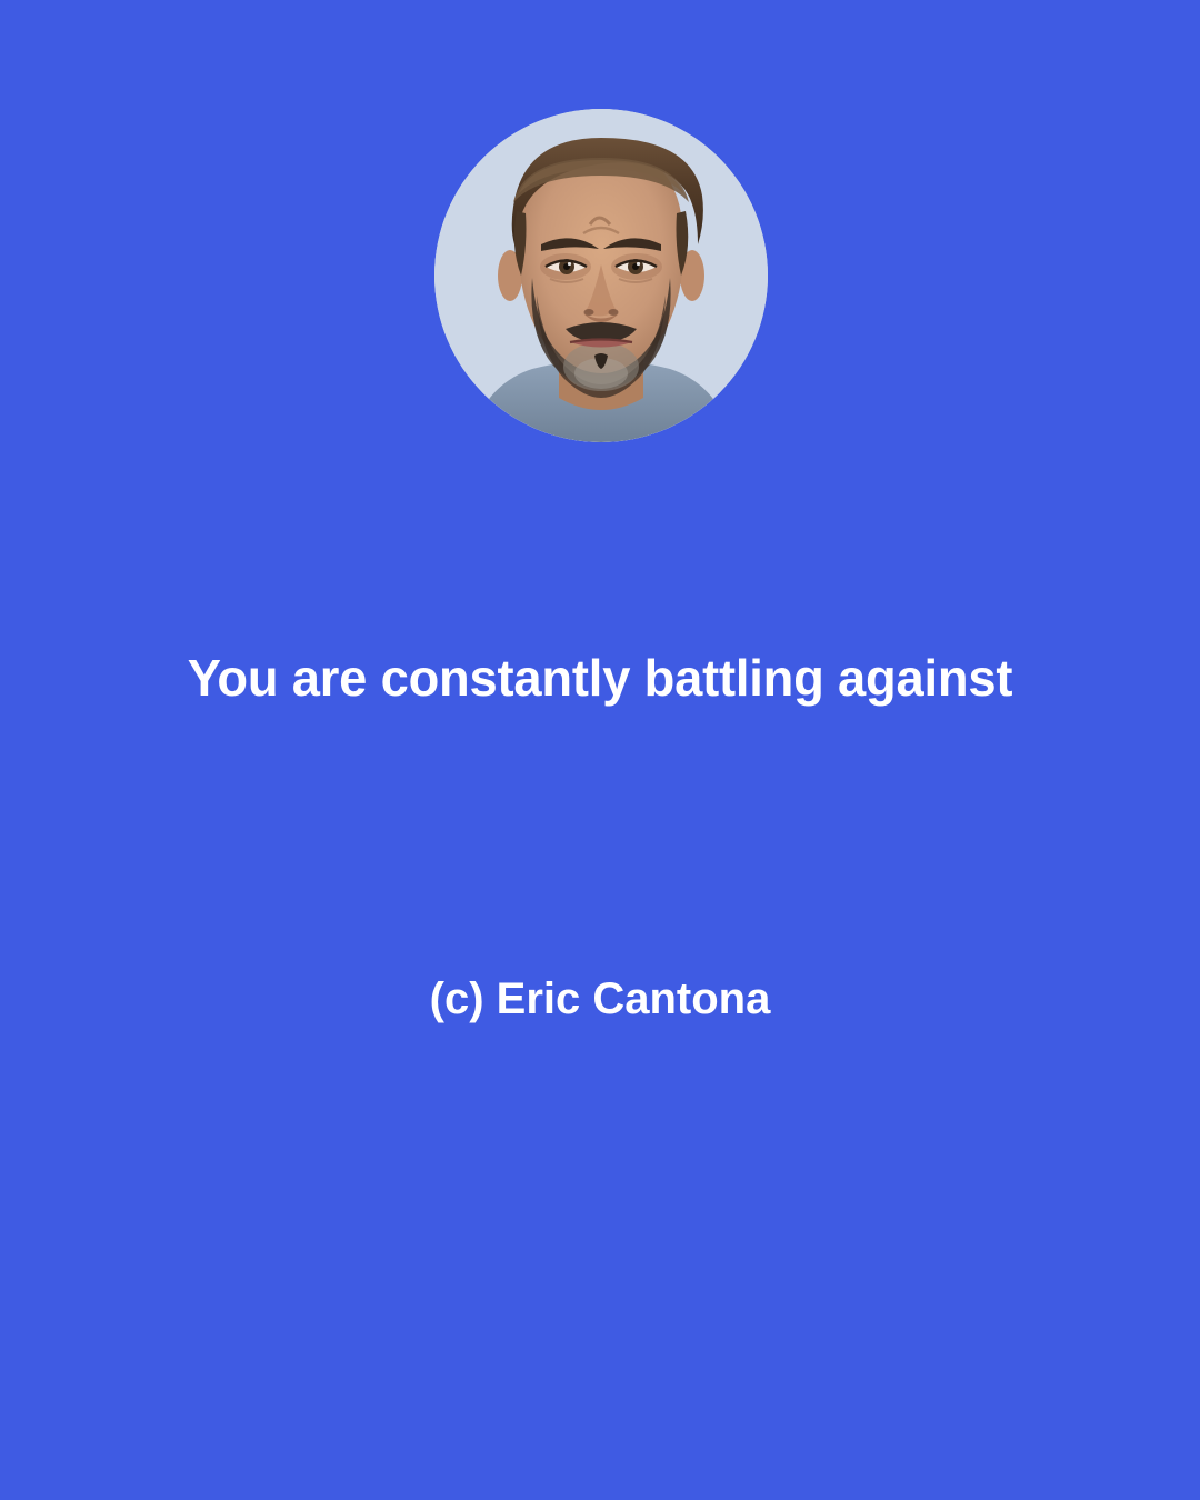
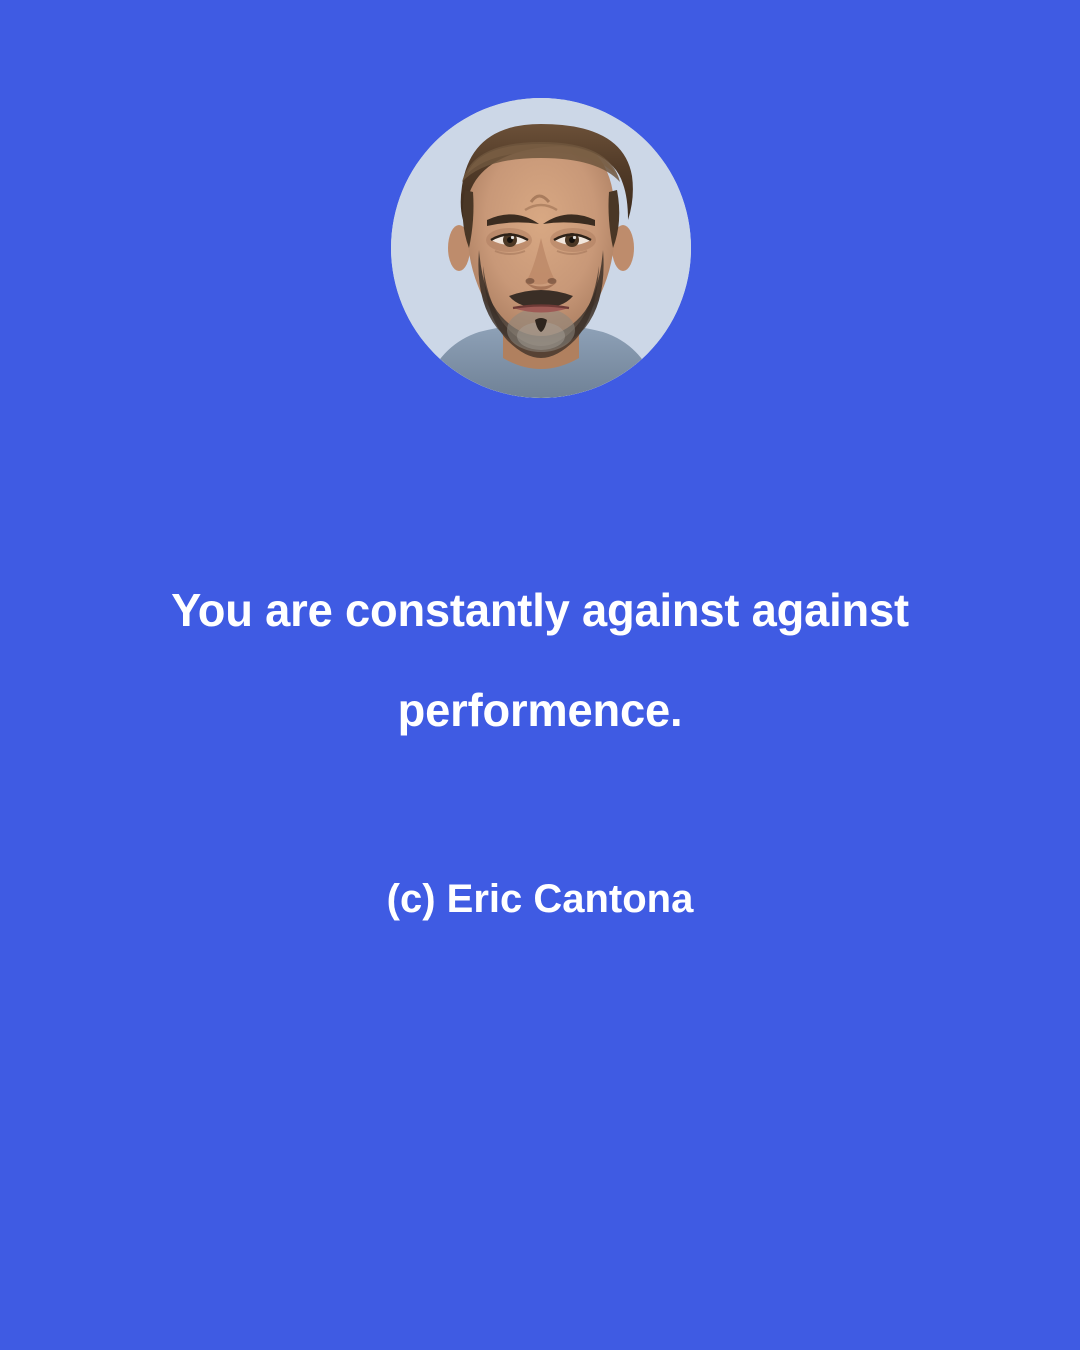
- You are constantly battling against
+ You are constantly against against
+ performence.
  (c) Eric Cantona
